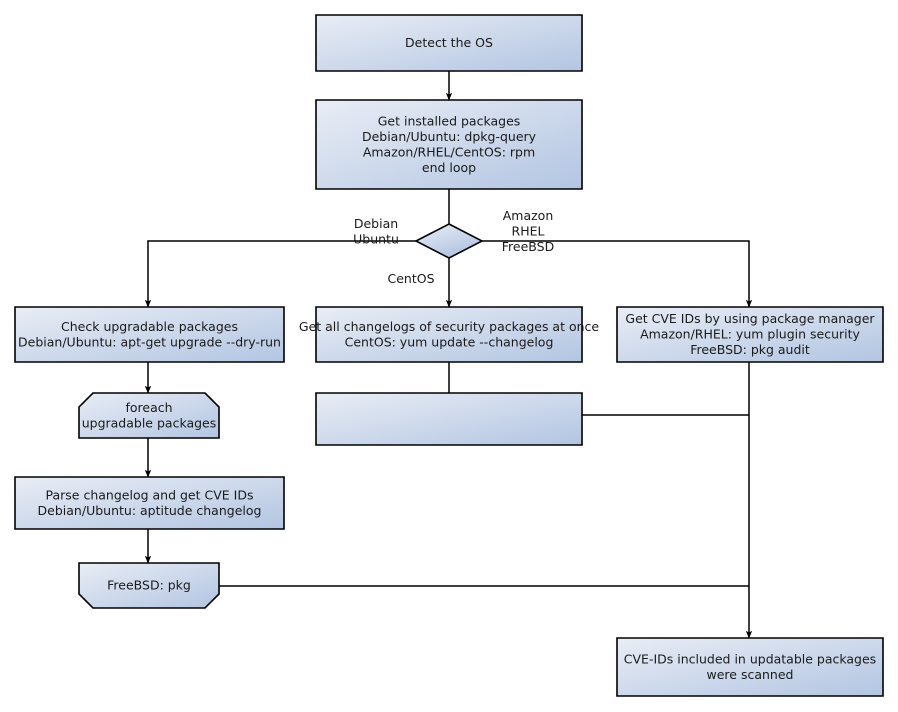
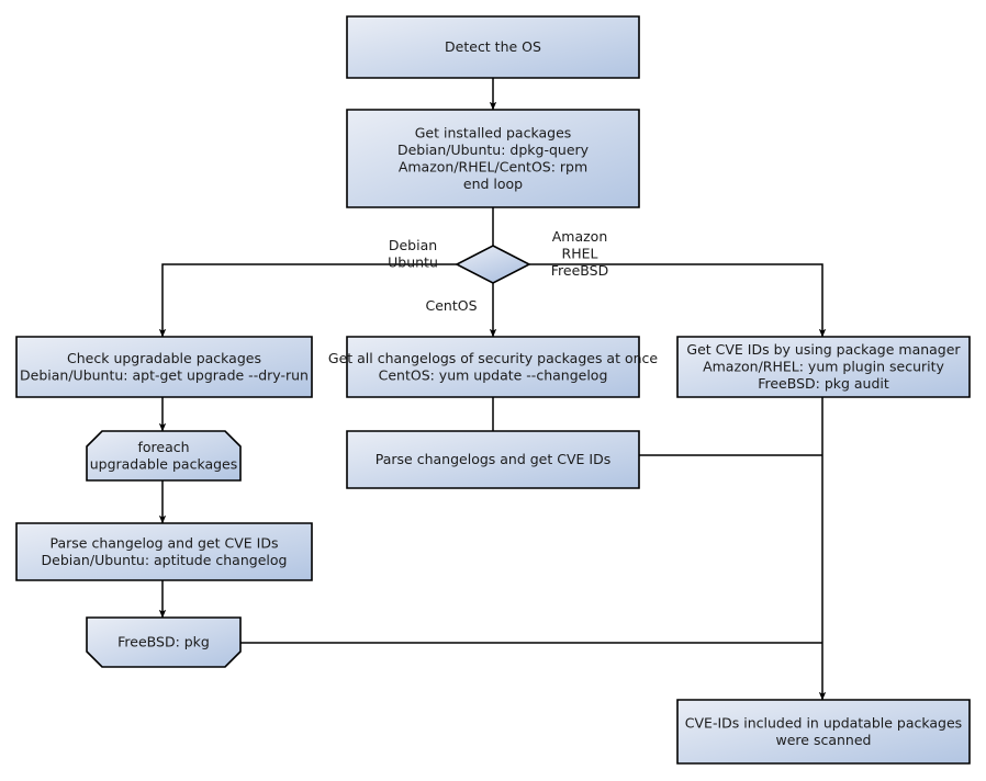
  Detect the OS
  Get installed packages Debian/Ubuntu: dpkg-query Amazon/RHEL/CentOS: rpm end loop
  Check upgradable packages Debian/Ubuntu: apt-get upgrade --dry-run
  Get all changelogs of security packages at once CentOS: yum update --changelog
  Get CVE IDs by using package manager Amazon/RHEL: yum plugin security FreeBSD: pkg audit
  foreach upgradable packages
+ Parse changelogs and get CVE IDs
  Parse changelog and get CVE IDs Debian/Ubuntu: aptitude changelog
  FreeBSD: pkg
  CVE-IDs included in updatable packages were scanned
  Debian Ubuntu
  Amazon RHEL FreeBSD
  CentOS
